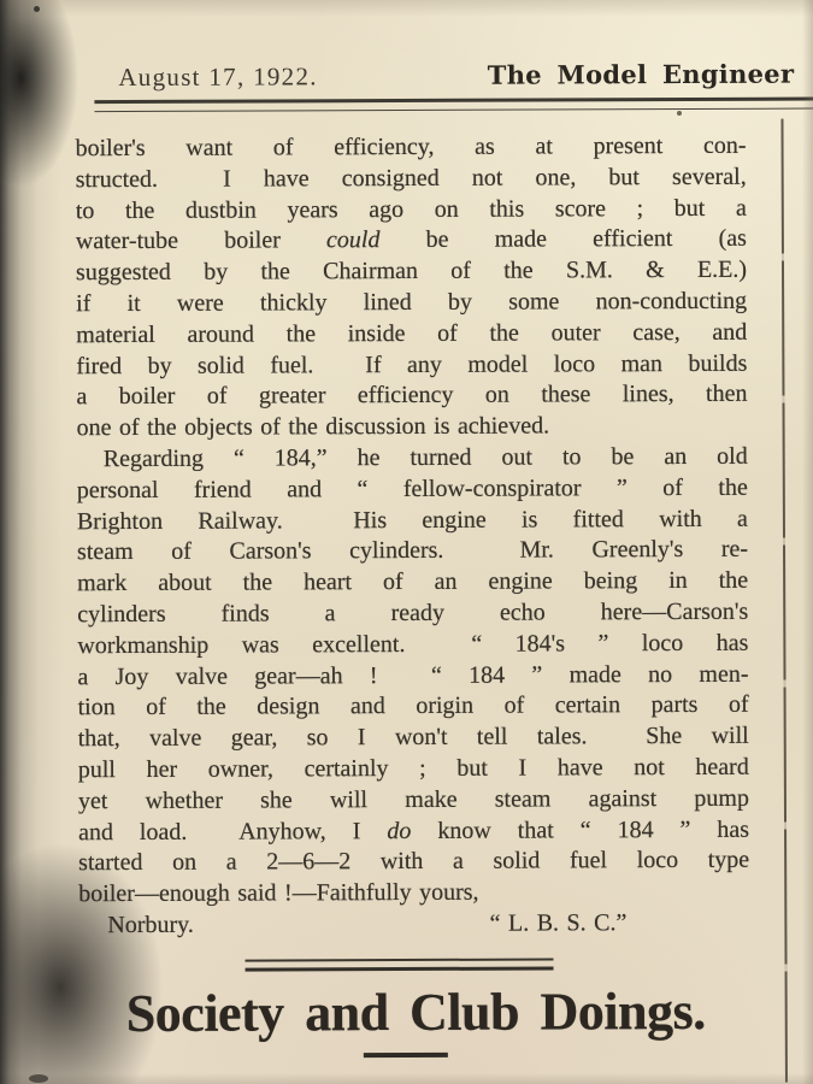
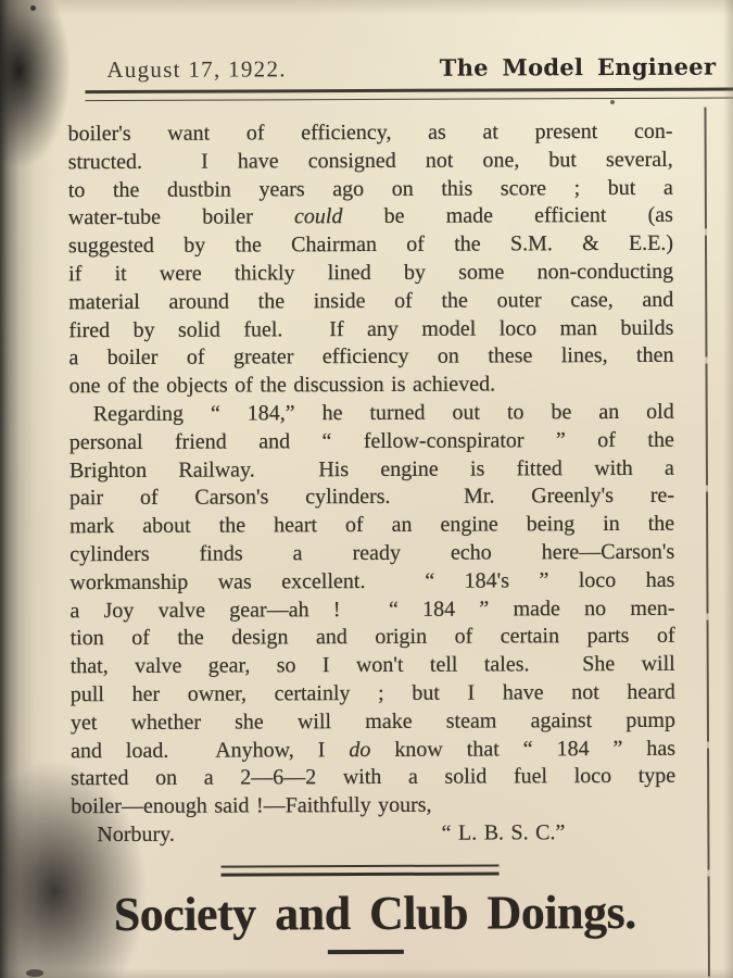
  August 17, 1922.
  The Model Engineer
  boiler's want of efficiency, as at present con-
  structed. I have consigned not one, but several,
  to the dustbin years ago on this score ; but a
  water-tube boiler could be made efficient (as
  suggested by the Chairman of the S.M. & E.E.)
  if it were thickly lined by some non-conducting
  material around the inside of the outer case, and
  fired by solid fuel. If any model loco man builds
  a boiler of greater efficiency on these lines, then
  one of the objects of the discussion is achieved.
  Regarding “ 184,” he turned out to be an old
  personal friend and “ fellow-conspirator ” of the
  Brighton Railway. His engine is fitted with a
- steam of Carson's cylinders. Mr. Greenly's re-
+ pair of Carson's cylinders. Mr. Greenly's re-
  mark about the heart of an engine being in the
  cylinders finds a ready echo here—Carson's
  workmanship was excellent. “ 184's ” loco has
  a Joy valve gear—ah ! “ 184 ” made no men-
  tion of the design and origin of certain parts of
  that, valve gear, so I won't tell tales. She will
  pull her owner, certainly ; but I have not heard
  yet whether she will make steam against pump
  and load. Anyhow, I do know that “ 184 ” has
  on a 2—6—2 with a solid fuel loco type
  enough said !—Faithfully yours,
  “ L. B. S. C.”
  ociety and Club Doings.
